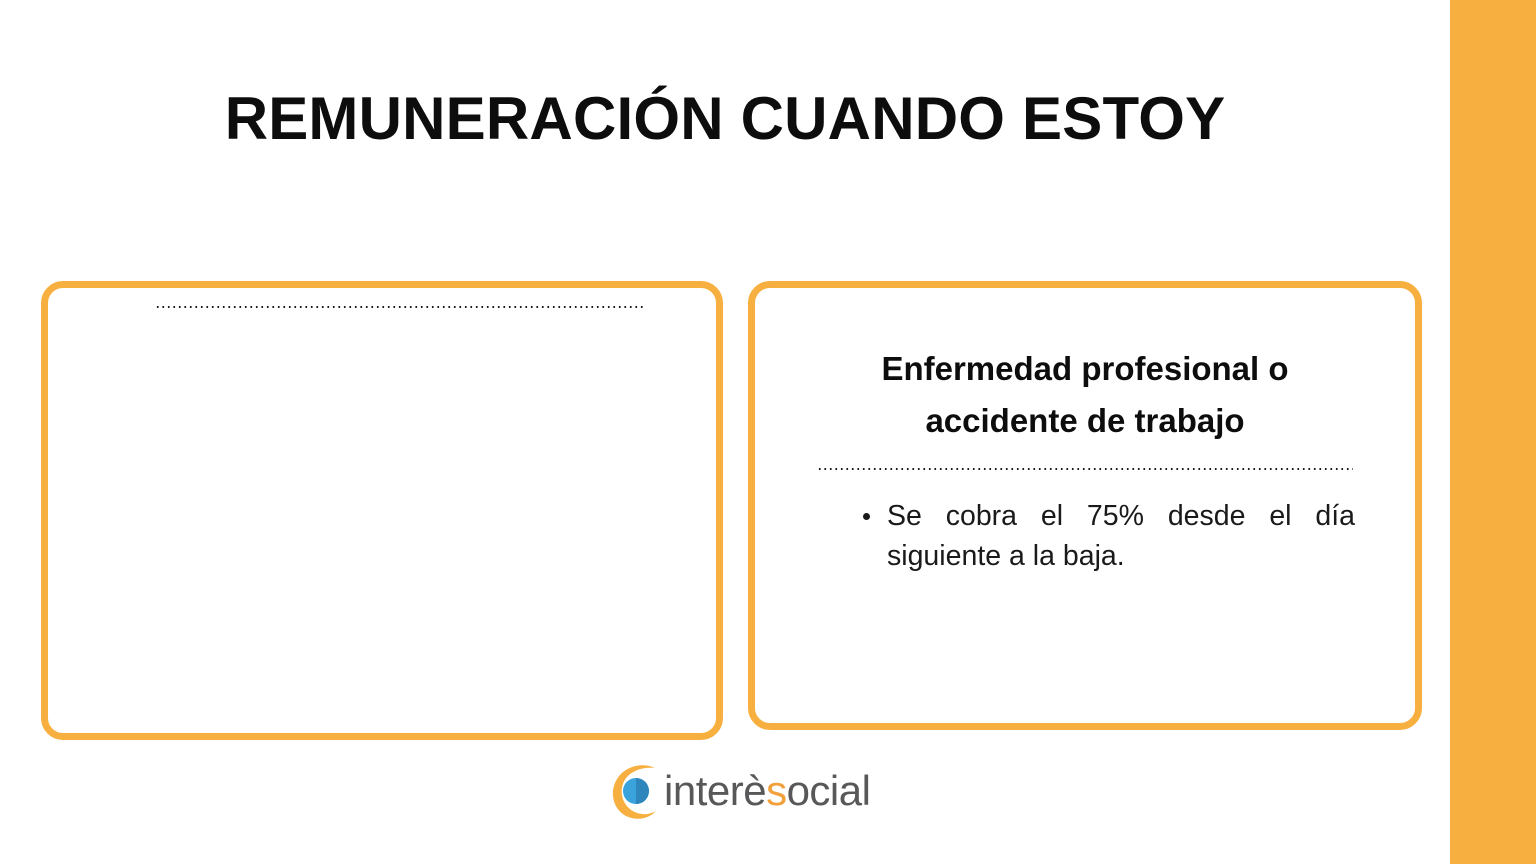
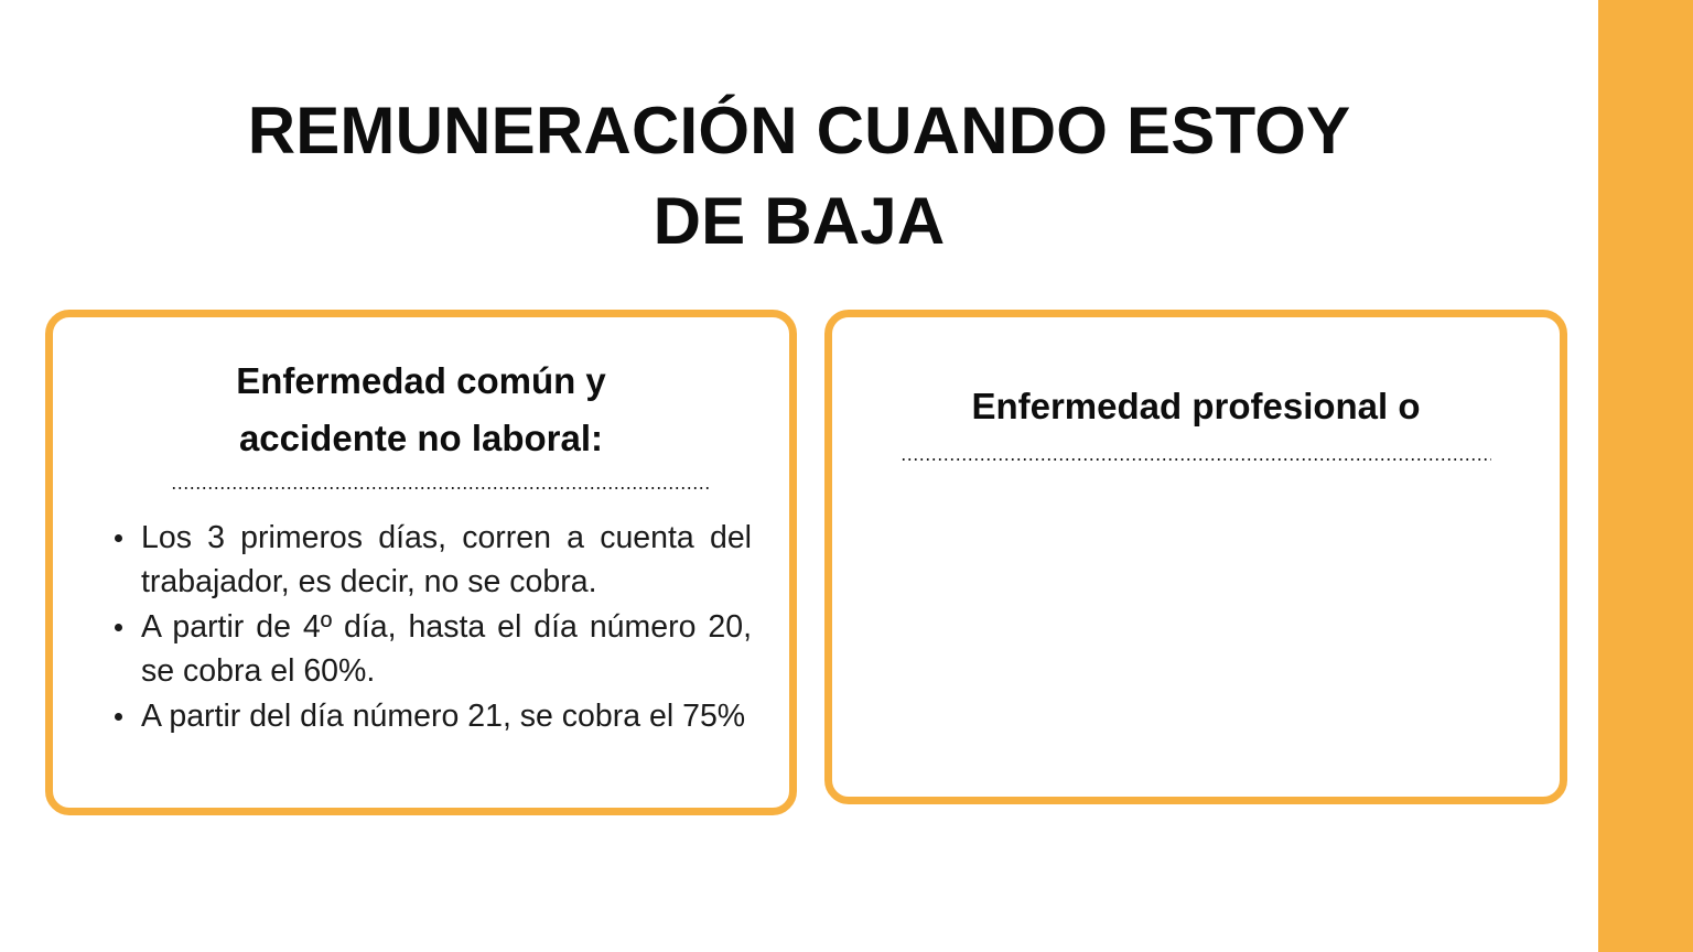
  REMUNERACIÓN CUANDO ESTOY
+ DE BAJA
+ Enfermedad común y
+ accidente no laboral:
+ Los 3 primeros días, corren a cuenta del trabajador, es decir, no se cobra.
+ A partir de 4º día, hasta el día número 20, se cobra el 60%.
+ A partir del día número 21, se cobra el 75%
  Enfermedad profesional o
- accidente de trabajo
- Se cobra el 75% desde el día siguiente a la baja.
- interèsocial
